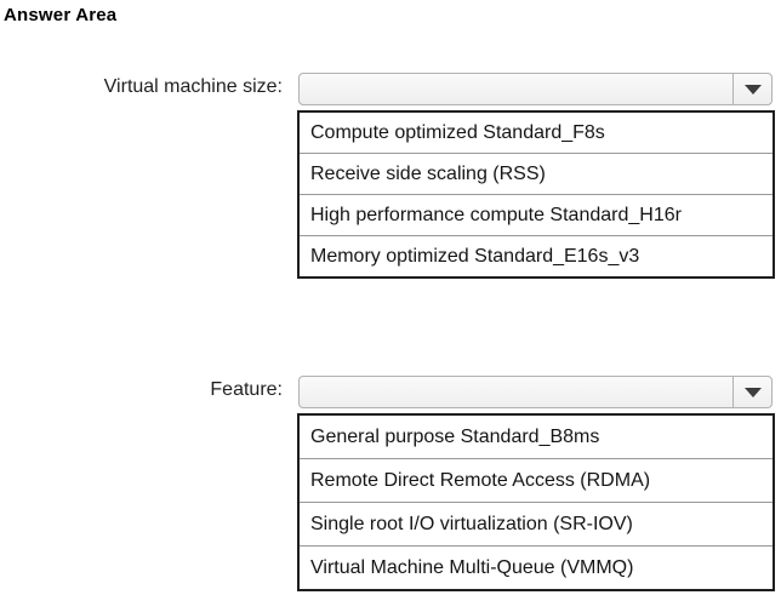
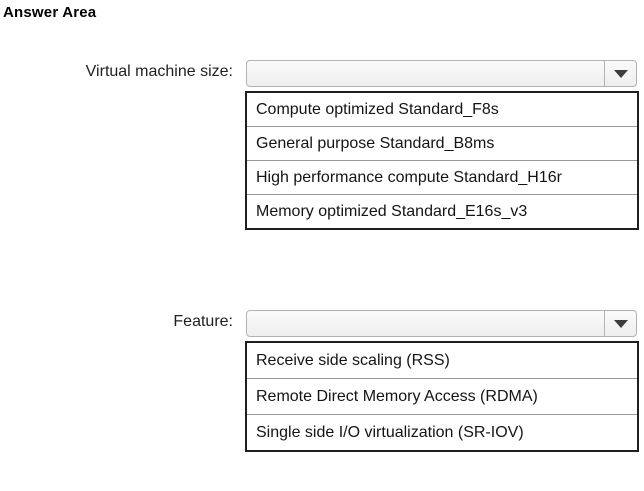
  Answer Area
  Virtual machine size:
  Compute optimized Standard_F8s
- Receive side scaling (RSS)
+ General purpose Standard_B8ms
  High performance compute Standard_H16r
  Memory optimized Standard_E16s_v3
  Feature:
- General purpose Standard_B8ms
+ Receive side scaling (RSS)
- Remote Direct Remote Access (RDMA)
+ Remote Direct Memory Access (RDMA)
- Single root I/O virtualization (SR-IOV)
+ Single side I/O virtualization (SR-IOV)
- Virtual Machine Multi-Queue (VMMQ)
